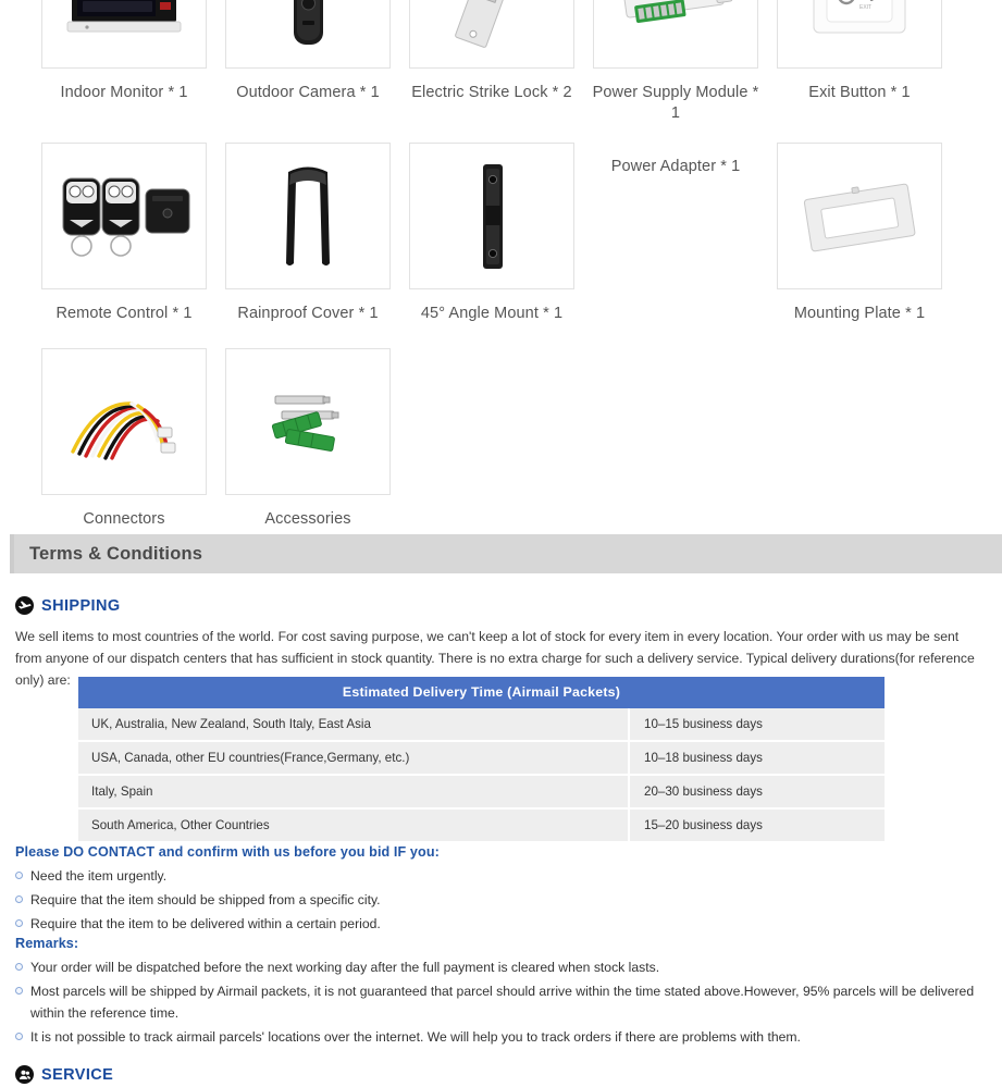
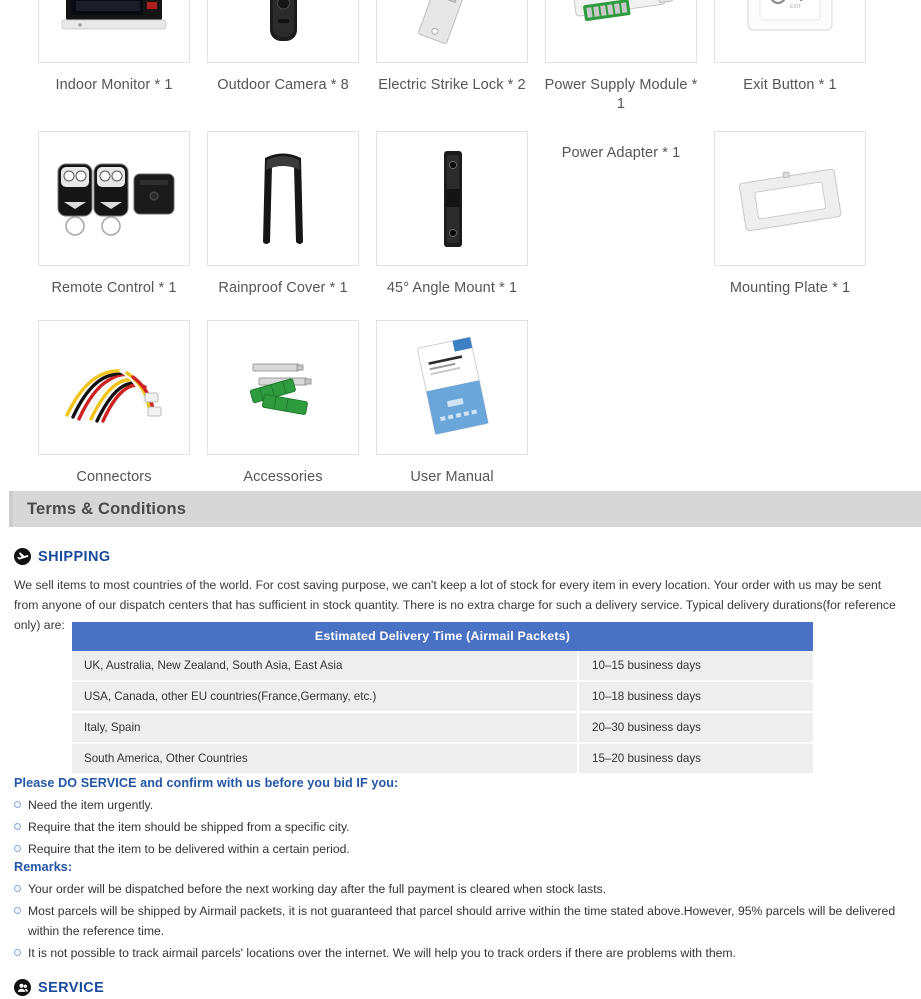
  Indoor Monitor * 1
- Outdoor Camera * 1
+ Outdoor Camera * 8
  Electric Strike Lock * 2
  Power Supply Module * 1
  Exit Button * 1
  Remote Control * 1
  Rainproof Cover * 1
  45° Angle Mount * 1
  Power Adapter * 1
  Mounting Plate * 1
  Connectors
  Accessories
+ User Manual
  Terms & Conditions
  SHIPPING
  We sell items to most countries of the world. For cost saving purpose, we can't keep a lot of stock for every item in every location. Your order with us may be sent from anyone of our dispatch centers that has sufficient in stock quantity. There is no extra charge for such a delivery service. Typical delivery durations(for reference only) are:
  Estimated Delivery Time (Airmail Packets)
- UK, Australia, New Zealand, South Italy, East Asia	10–15 business days
+ UK, Australia, New Zealand, South Asia, East Asia	10–15 business days
  USA, Canada, other EU countries(France,Germany, etc.)	10–18 business days
  Italy, Spain	20–30 business days
  South America, Other Countries	15–20 business days
- Please DO CONTACT and confirm with us before you bid IF you:
+ Please DO SERVICE and confirm with us before you bid IF you:
  Need the item urgently.
  Require that the item should be shipped from a specific city.
  Require that the item to be delivered within a certain period.
  Remarks:
  Your order will be dispatched before the next working day after the full payment is cleared when stock lasts.
  Most parcels will be shipped by Airmail packets, it is not guaranteed that parcel should arrive within the time stated above.However, 95% parcels will be delivered within the reference time.
  It is not possible to track airmail parcels' locations over the internet. We will help you to track orders if there are problems with them.
  SERVICE
